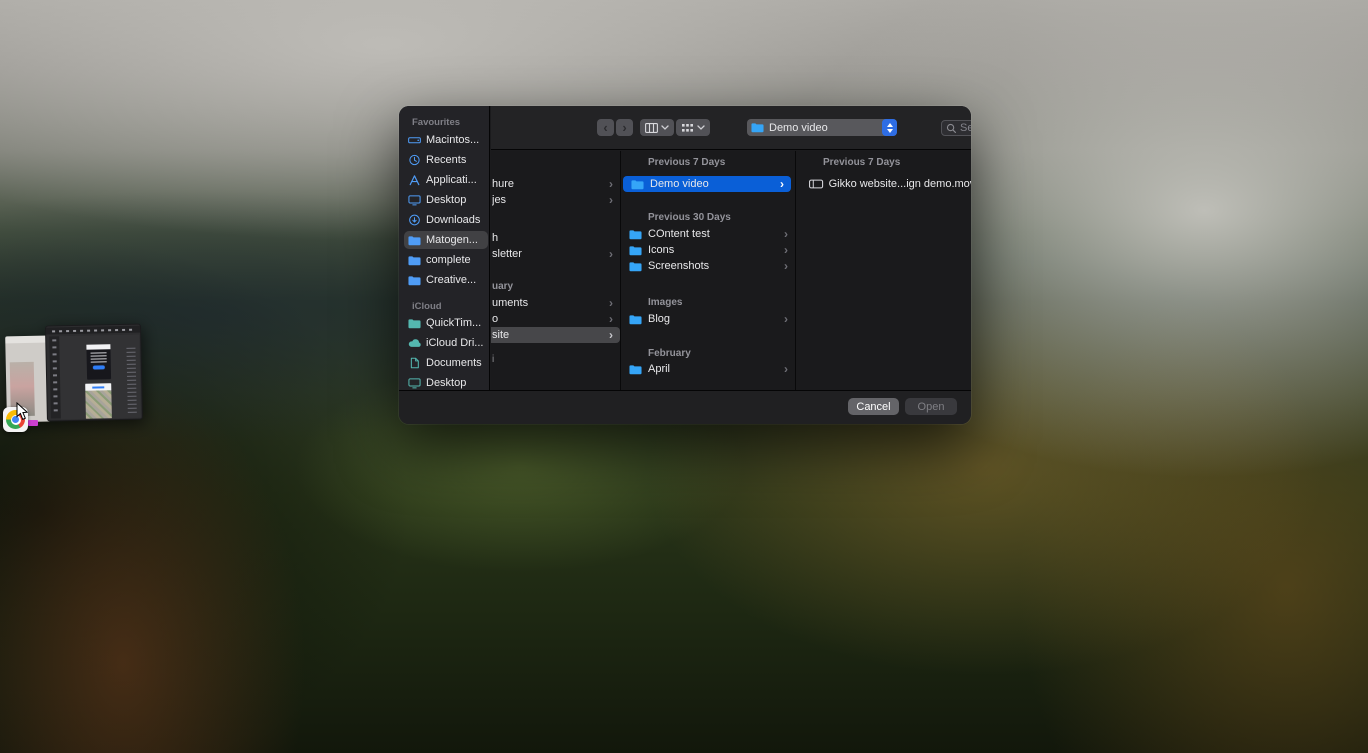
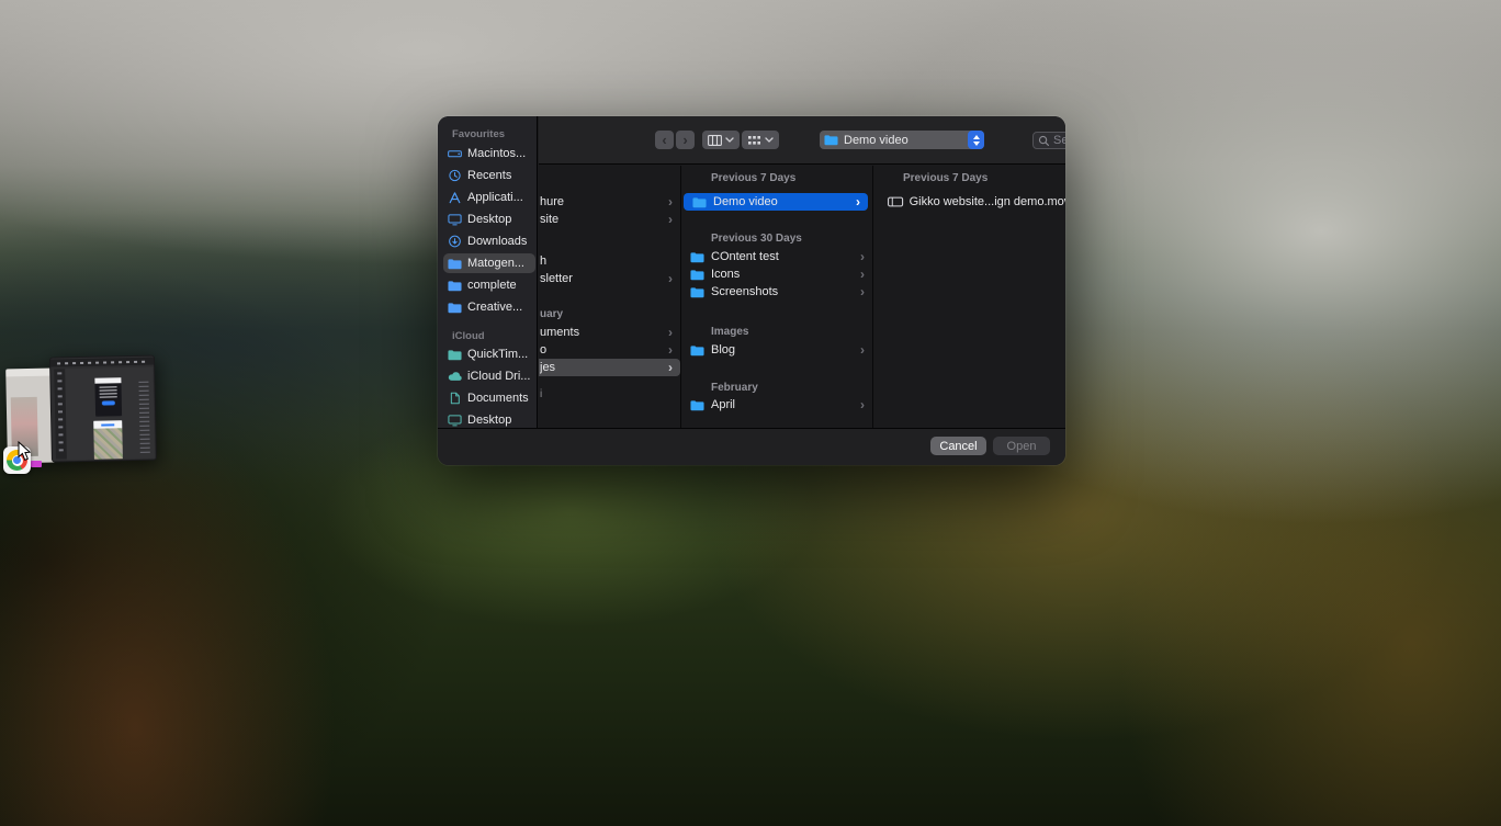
  Favourites
  Macintos...
  Recents
  Applicati...
  Desktop
  Downloads
  Matogen...
  complete
  Creative...
  iCloud
  QuickTim...
  iCloud Dri...
  Documents
  Desktop
  ‹
  ›
  Demo video
  hure
  ›
- jes
+ site
  ›
  h
  sletter
  ›
  uary
  uments
  ›
  o
  ›
- site
+ jes
  ›
  i
  Previous 7 Days
  Demo video
  ›
  Previous 30 Days
  COntent test
  ›
  Icons
  ›
  Screenshots
  ›
  Images
  Blog
  ›
  February
  April
  ›
  Previous 7 Days
  Gikko website...ign demo.mo
  Cancel
  Open
